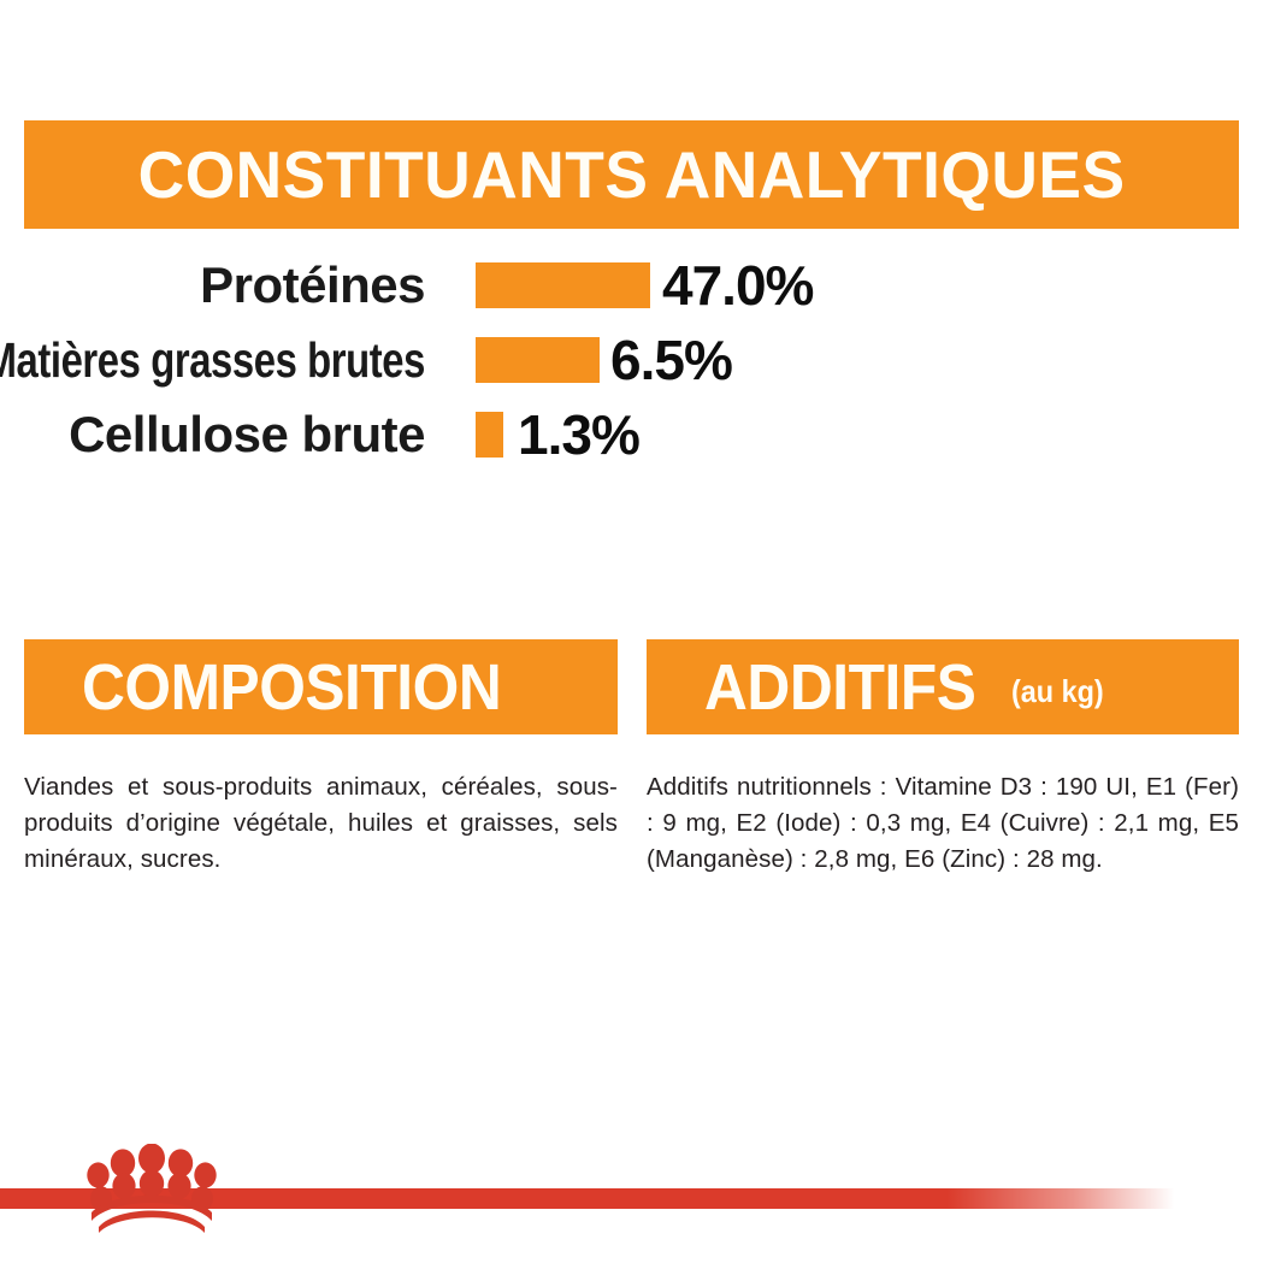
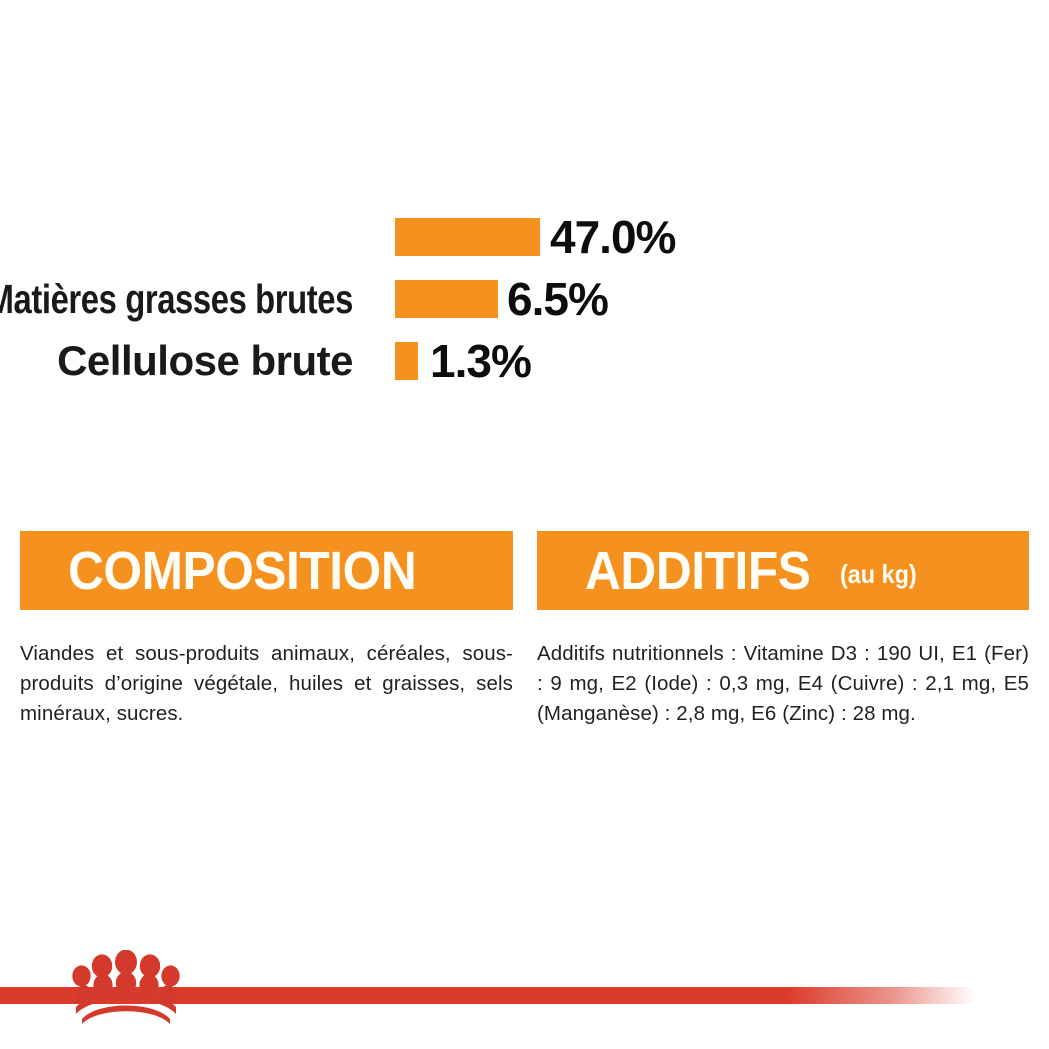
- CONSTITUANTS ANALYTIQUES
- Protéines
  47.0%
  Matières grasses brutes
  6.5%
  Cellulose brute
  1.3%
  COMPOSITION
  Viandes et sous-produits animaux, céréales, sous-produits d’origine végétale, huiles et graisses, sels minéraux, sucres.
  ADDITIFS
  (au kg)
  Additifs nutritionnels : Vitamine D3 : 190 UI, E1 (Fer) : 9 mg, E2 (Iode) : 0,3 mg, E4 (Cuivre) : 2,1 mg, E5 (Manganèse) : 2,8 mg, E6 (Zinc) : 28 mg.
